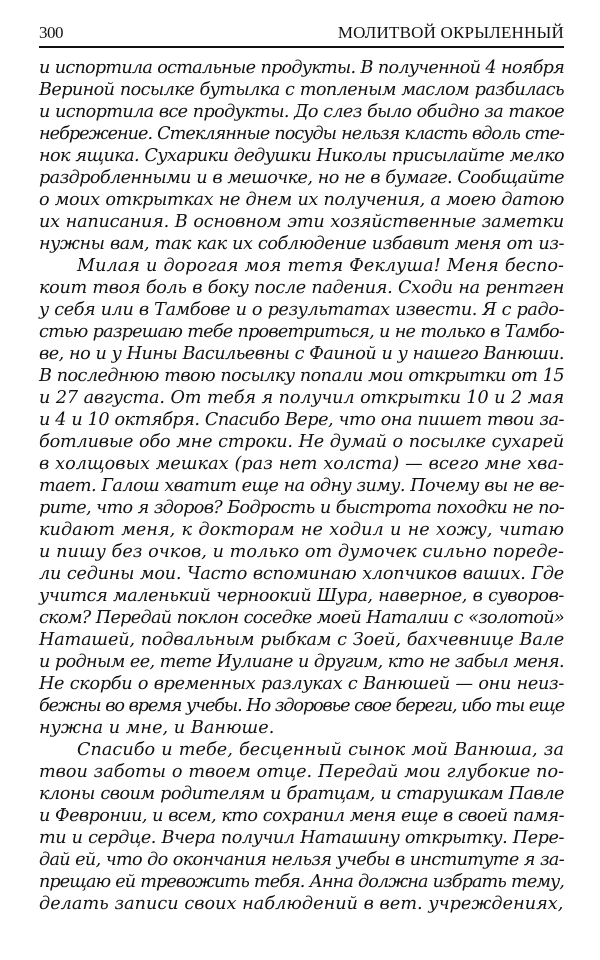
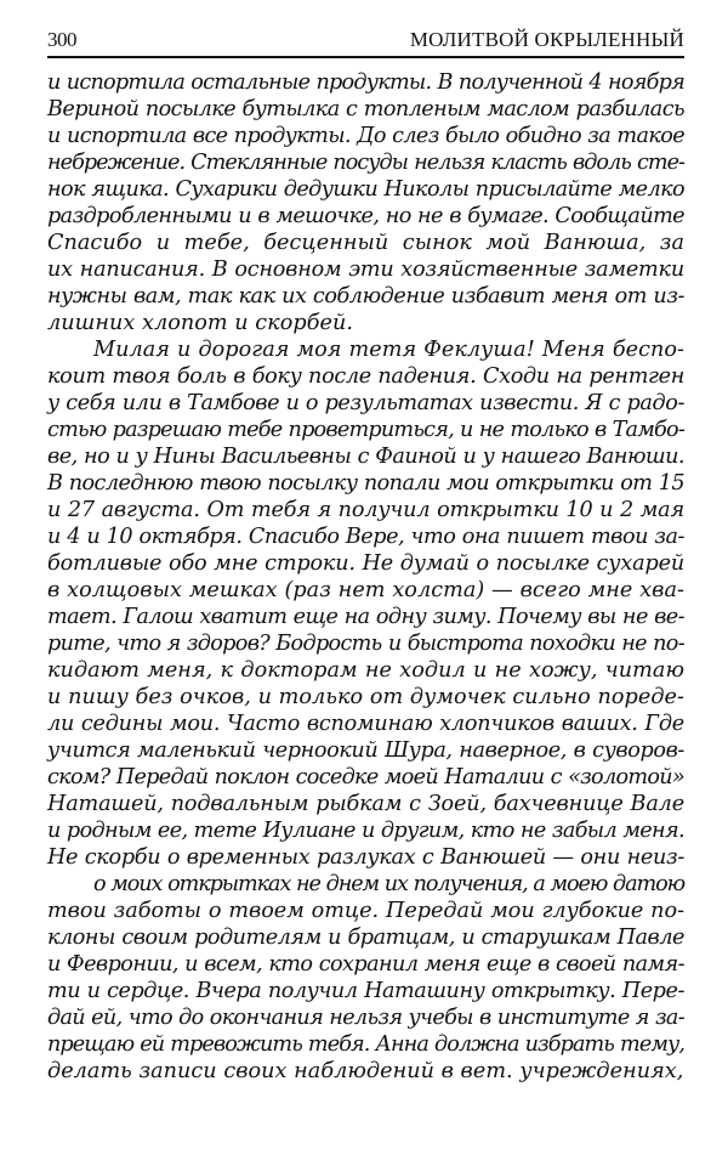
  300
  МОЛИТВОЙ ОКРЫЛЕННЫЙ
  и испортила остальные продукты. В полученной 4 ноября
  Вериной посылке бутылка с топленым маслом разбилась
  и испортила все продукты. До слез было обидно за такое
  небрежение. Стеклянные посуды нельзя класть вдоль сте-
  нок ящика. Сухарики дедушки Николы присылайте мелко
  раздробленными и в мешочке, но не в бумаге. Сообщайте
- о моих открытках не днем их получения, а моею датою
+ Спасибо и тебе, бесценный сынок мой Ванюша, за
  их написания. В основном эти хозяйственные заметки
  нужны вам, так как их соблюдение избавит меня от из-
+ лишних хлопот и скорбей.
  Милая и дорогая моя тетя Феклуша! Меня беспо-
  коит твоя боль в боку после падения. Сходи на рентген
  у себя или в Тамбове и о результатах извести. Я с радо-
  стью разрешаю тебе проветриться, и не только в Тамбо-
  ве, но и у Нины Васильевны с Фаиной и у нашего Ванюши.
  В последнюю твою посылку попали мои открытки от 15
  и 27 августа. От тебя я получил открытки 10 и 2 мая
  и 4 и 10 октября. Спасибо Вере, что она пишет твои за-
  ботливые обо мне строки. Не думай о посылке сухарей
  в холщовых мешках (раз нет холста) — всего мне хва-
  тает. Галош хватит еще на одну зиму. Почему вы не ве-
  рите, что я здоров? Бодрость и быстрота походки не по-
  кидают меня, к докторам не ходил и не хожу, читаю
  и пишу без очков, и только от думочек сильно пореде-
  ли седины мои. Часто вспоминаю хлопчиков ваших. Где
  учится маленький черноокий Шура, наверное, в суворов-
  ском? Передай поклон соседке моей Наталии с «золотой»
  Наташей, подвальным рыбкам с Зоей, бахчевнице Вале
  и родным ее, тете Иулиане и другим, кто не забыл меня.
  Не скорби о временных разлуках с Ванюшей — они неиз-
- бежны во время учебы. Но здоровье свое береги, ибо ты еще
- нужна и мне, и Ванюше.
- Спасибо и тебе, бесценный сынок мой Ванюша, за
+ о моих открытках не днем их получения, а моею датою
  твои заботы о твоем отце. Передай мои глубокие по-
  клоны своим родителям и братцам, и старушкам Павле
  и Февронии, и всем, кто сохранил меня еще в своей памя-
  ти и сердце. Вчера получил Наташину открытку. Пере-
  дай ей, что до окончания нельзя учебы в институте я за-
  прещаю ей тревожить тебя. Анна должна избрать тему,
  делать записи своих наблюдений в вет. учреждениях,
